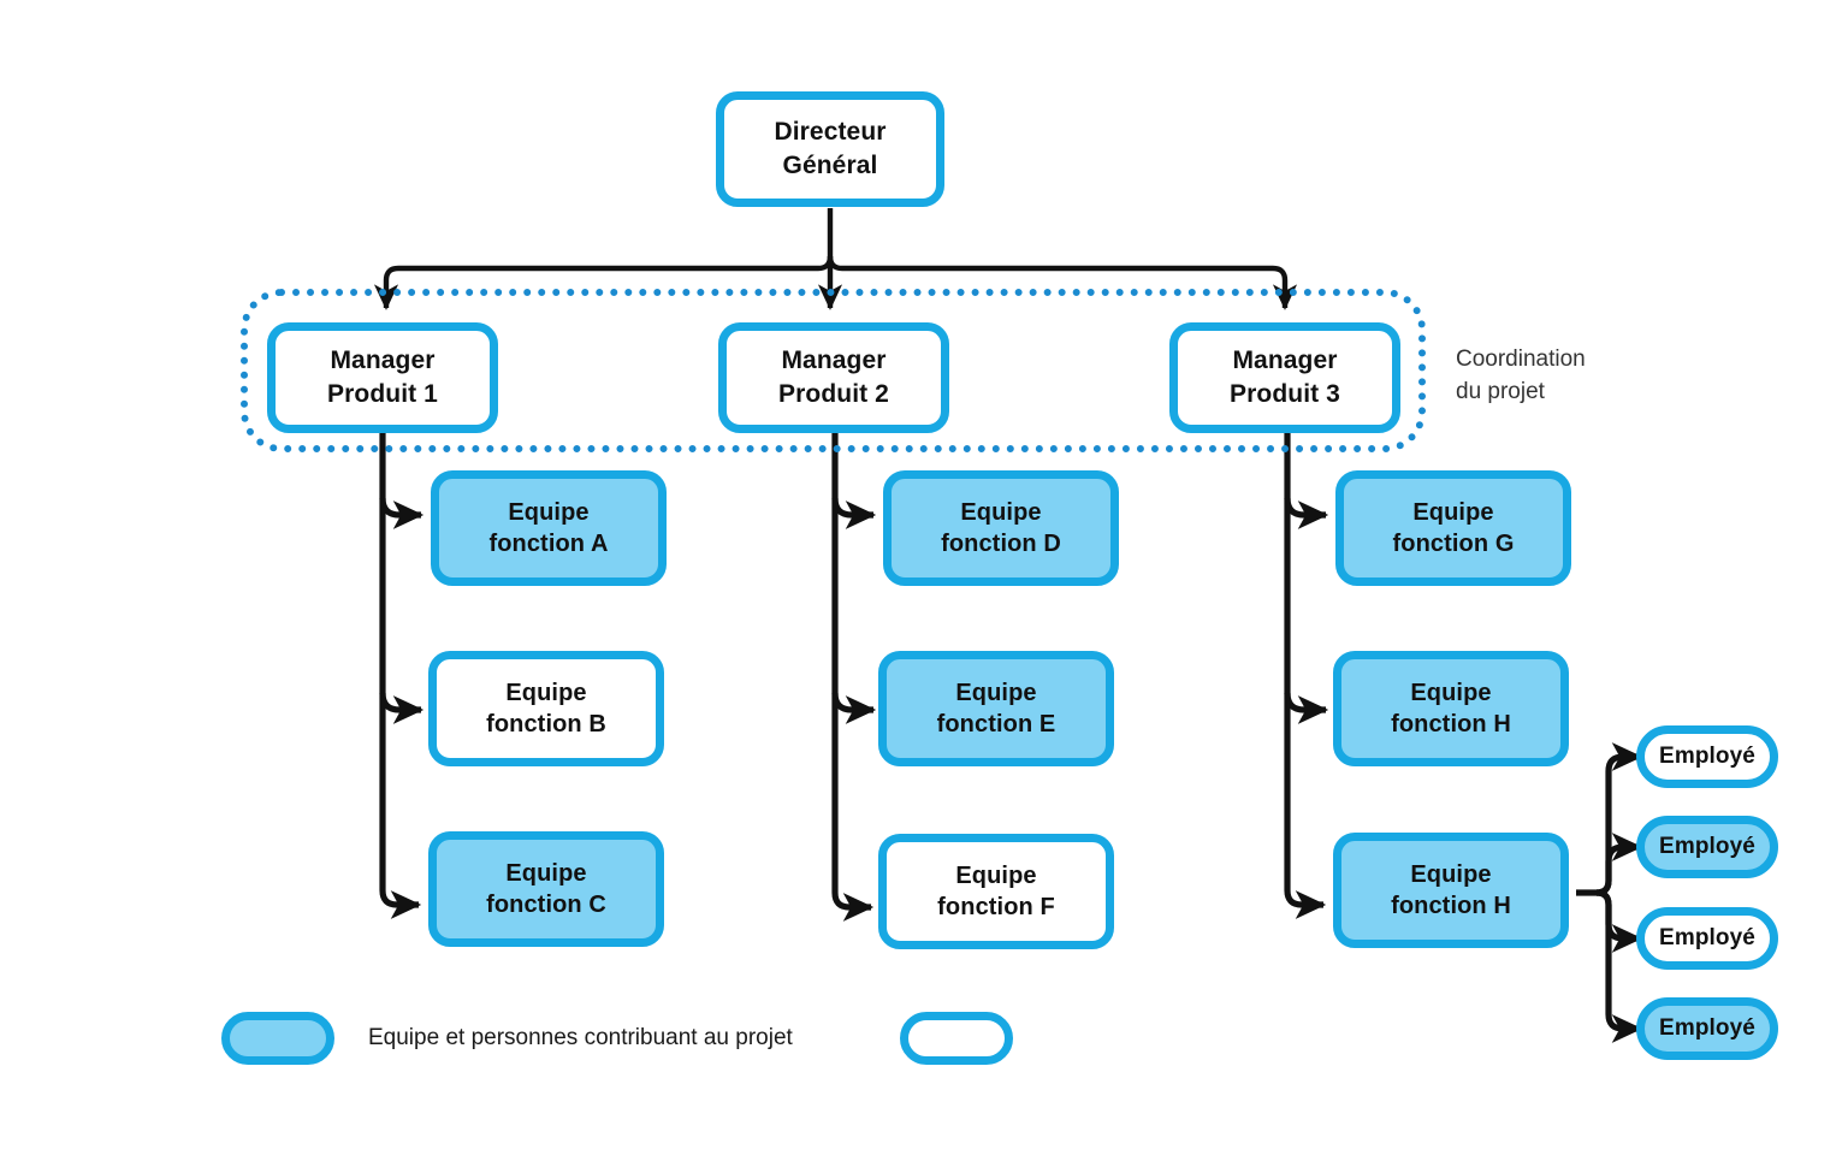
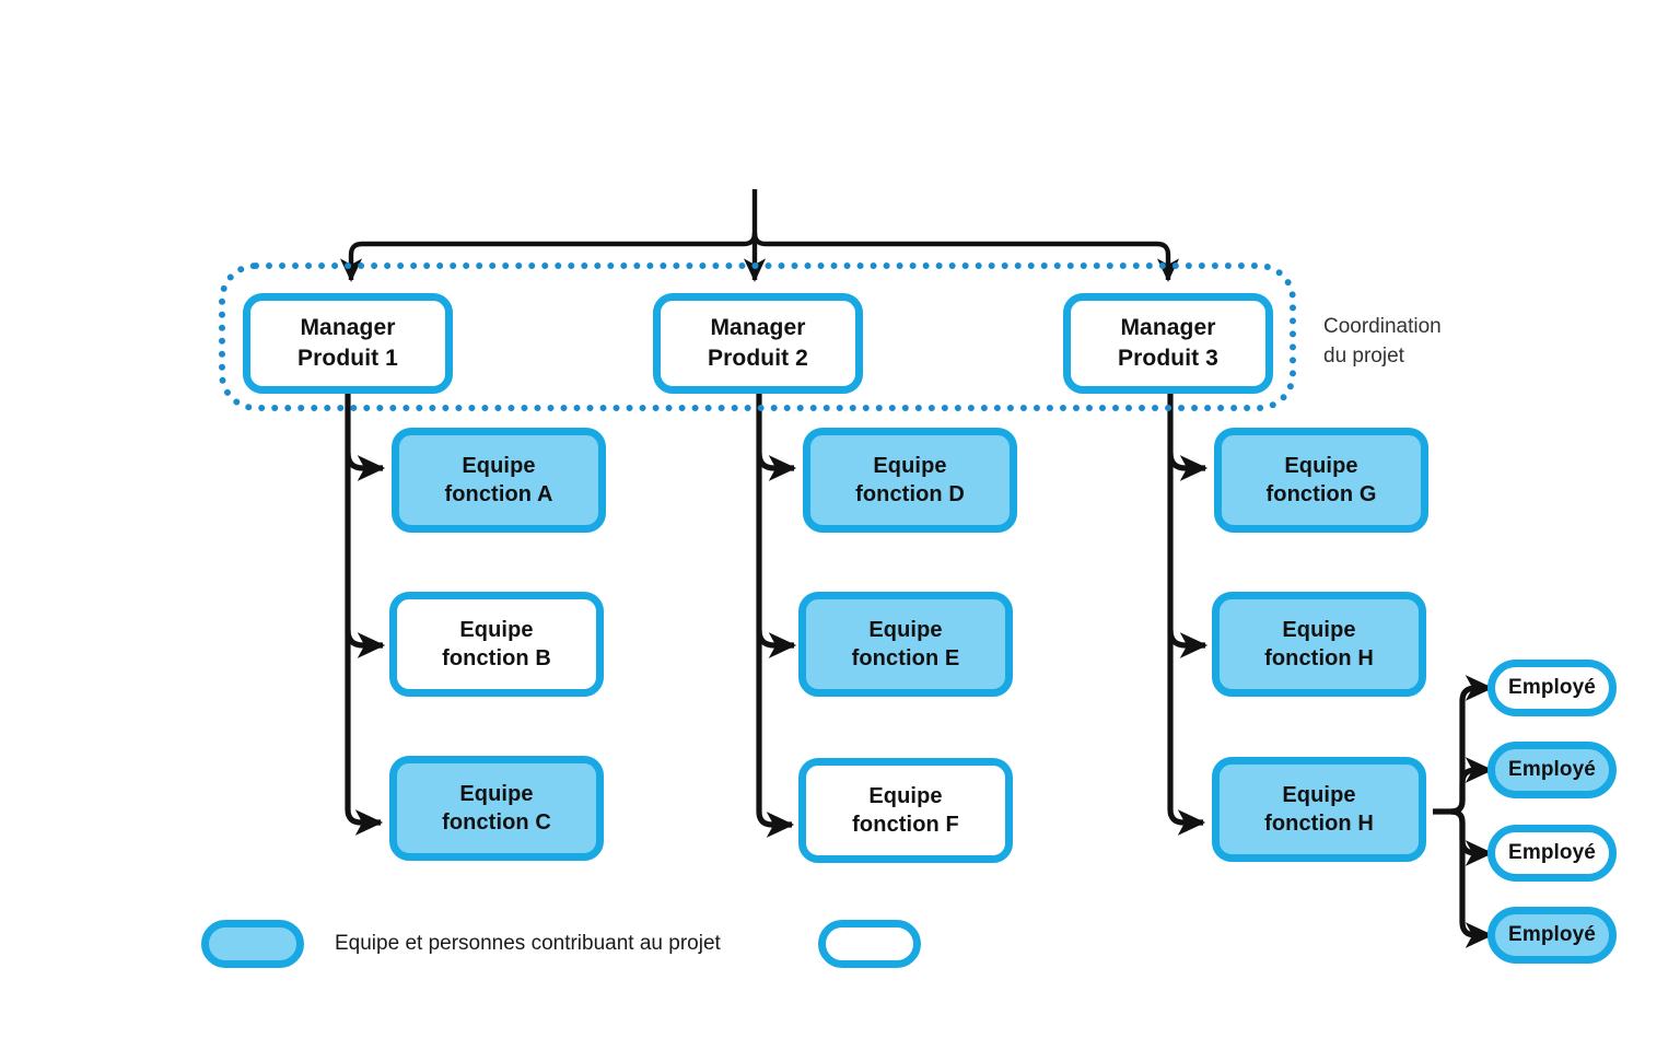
  Coordination
  du projet
- Directeur
- Général
  Manager
  Produit 1
  Manager
  Produit 2
  Manager
  Produit 3
  Equipe
  fonction A
  Equipe
  fonction B
  Equipe
  fonction C
  Equipe
  fonction D
  Equipe
  fonction E
  Equipe
  fonction F
  Equipe
  fonction G
  Equipe
  fonction H
  Equipe
  fonction H
  Employé
  Employé
  Employé
  Employé
  Equipe et personnes contribuant au projet
